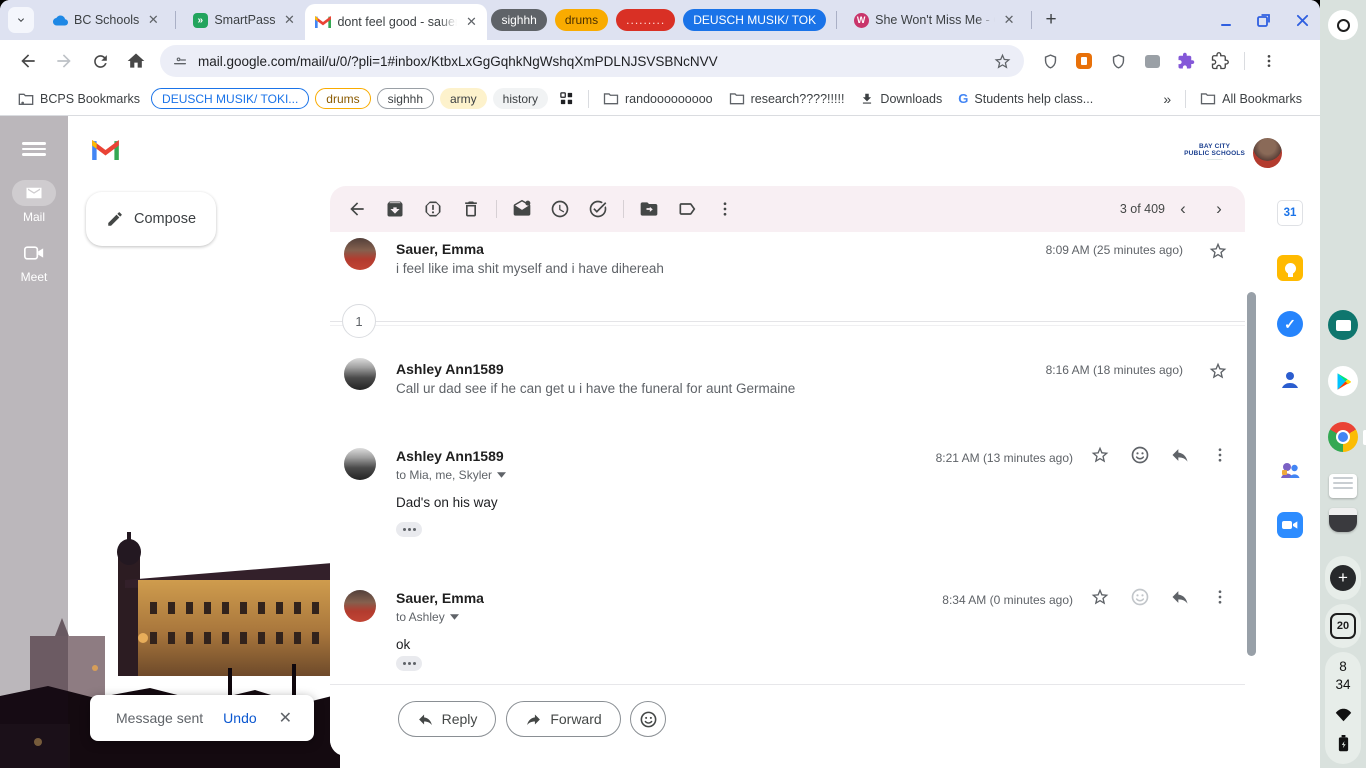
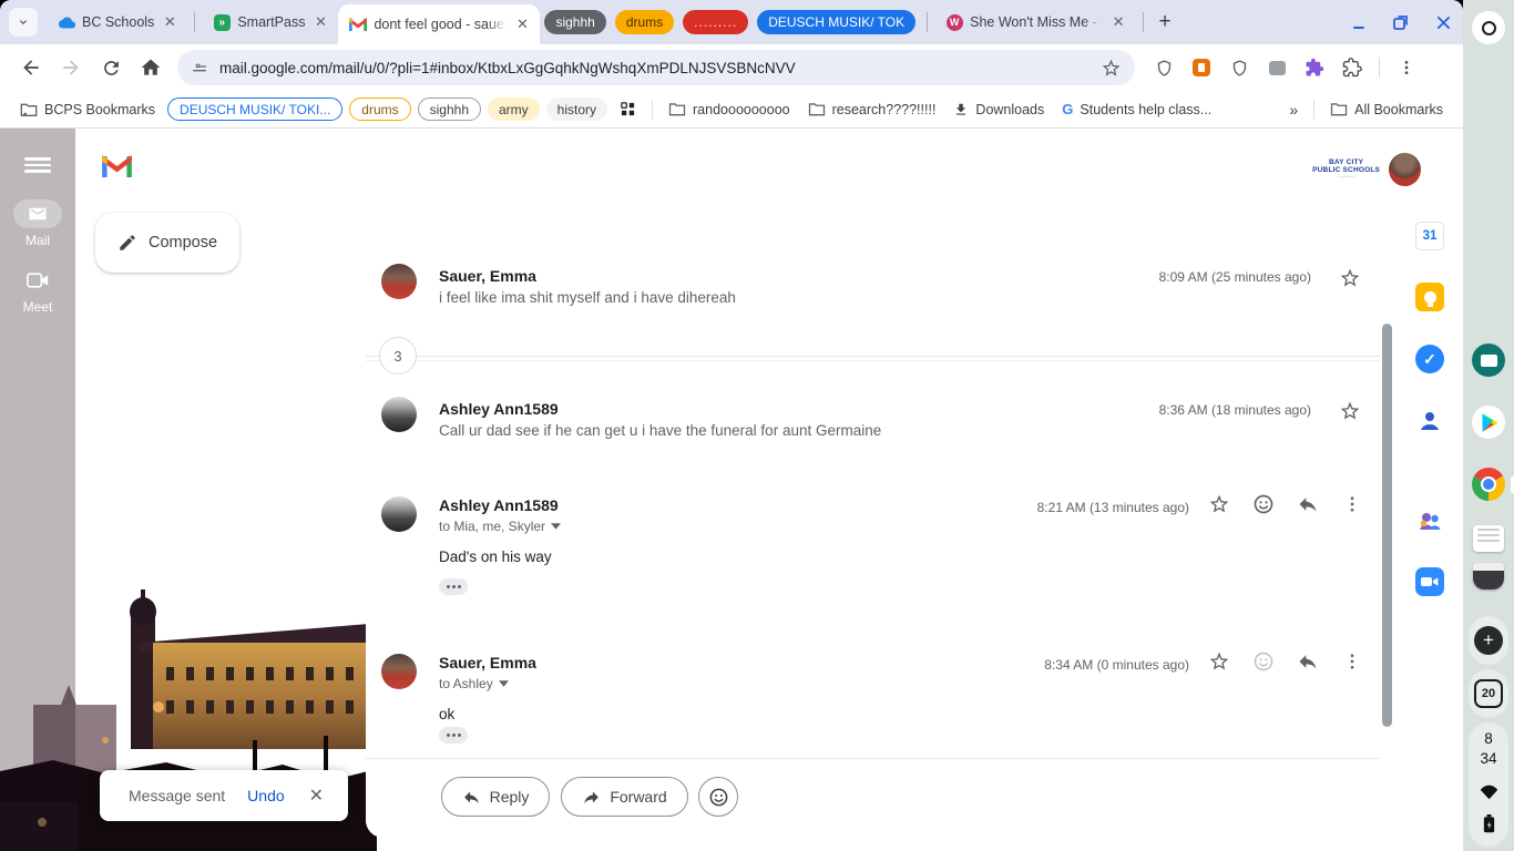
  BC Schools
  ✕
  »
  SmartPass
  ✕
  dont feel good - sauer
  ✕
  sighhh
  drums
  .........
  DEUSCH MUSIK/ TOK
  W
  She Won't Miss Me -
  ✕
  +
  mail.google.com/mail/u/0/?pli=1#inbox/KtbxLxGgGqhkNgWshqXmPDLNJSVSBNcNVV
  BCPS Bookmarks
  DEUSCH MUSIK/ TOKI...
  drums
  sighhh
  army
  history
  randooooooooo
  research????!!!!!
  Downloads
  G
  Students help class...
  »
  All Bookmarks
  Mail
  Meet
  Compose
- 3 of 409
- ‹
- ›
  Sauer, Emma
  i feel like ima shit myself and i have dihereah
  8:09 AM (25 minutes ago)
- 1
+ 3
  Ashley Ann1589
  Call ur dad see if he can get u i have the funeral for aunt Germaine
- 8:16 AM (18 minutes ago)
+ 8:36 AM (18 minutes ago)
  Ashley Ann1589
  to Mia, me, Skyler
  8:21 AM (13 minutes ago)
  Dad's on his way
  Sauer, Emma
  to Ashley
  8:34 AM (0 minutes ago)
  ok
  Reply
  Forward
  31
  ✓
  Message sent
  Undo
  ✕
  +
  20
  8
  34
